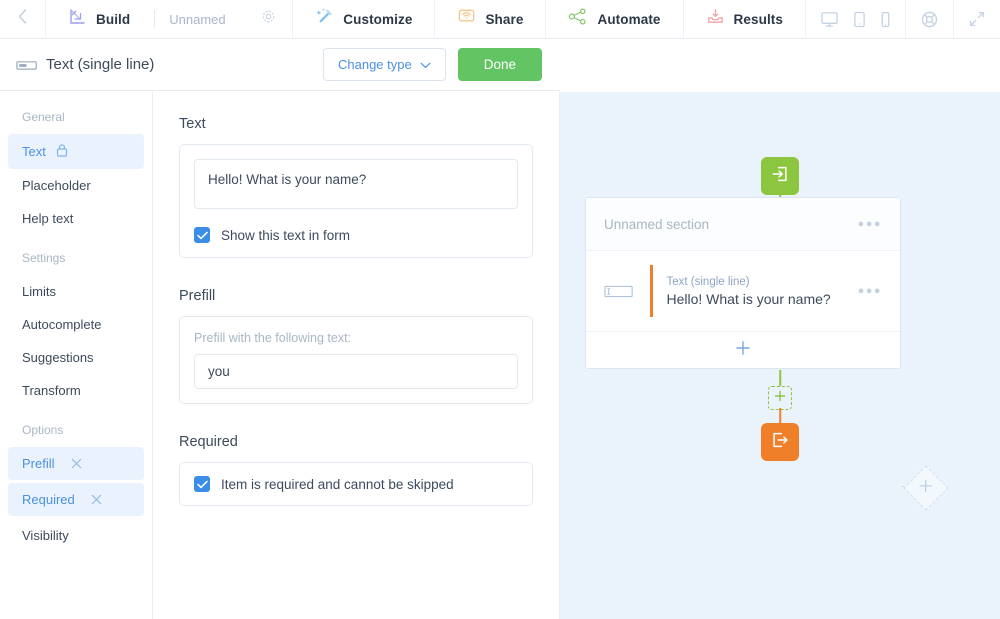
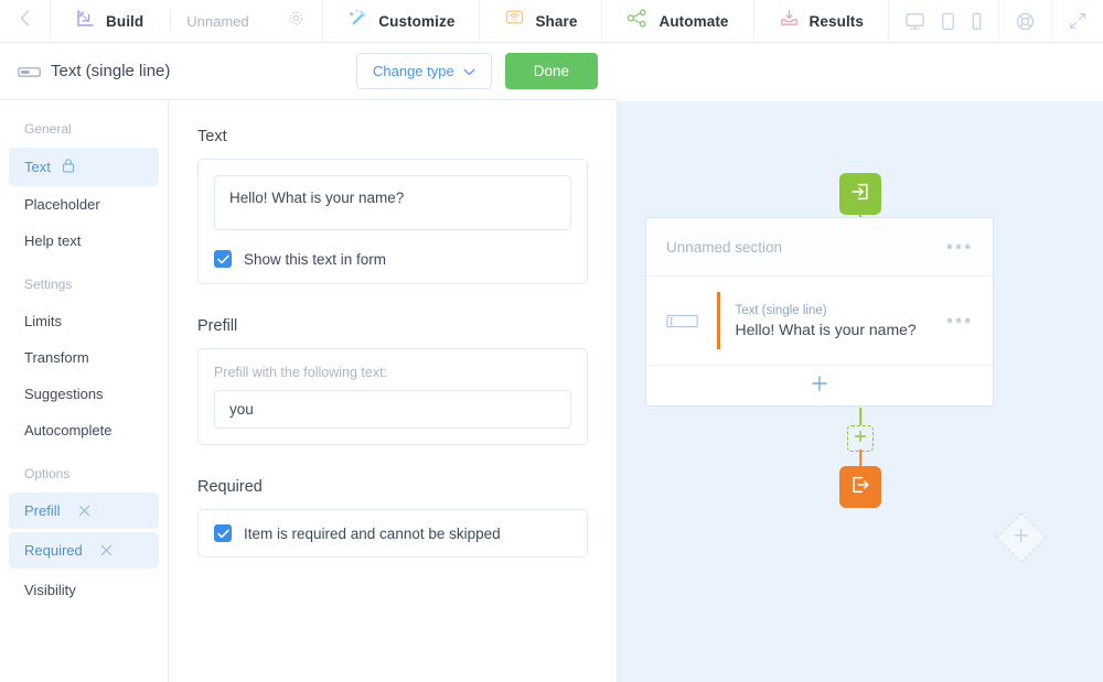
  Build
  Unnamed
  Customize
  Share
  Automate
  Results
  Text (single line)
  Change type
  Done
  General
  Text
  Placeholder
  Help text
  Settings
  Limits
- Autocomplete
+ Transform
  Suggestions
- Transform
+ Autocomplete
  Options
  Prefill
  Required
  Visibility
  Text
  Hello! What is your name?
  Show this text in form
  Prefill
  Prefill with the following text:
  you
  Required
  Item is required and cannot be skipped
  Unnamed section
  ●●●
  Text (single line)
  Hello! What is your name?
  ●●●
